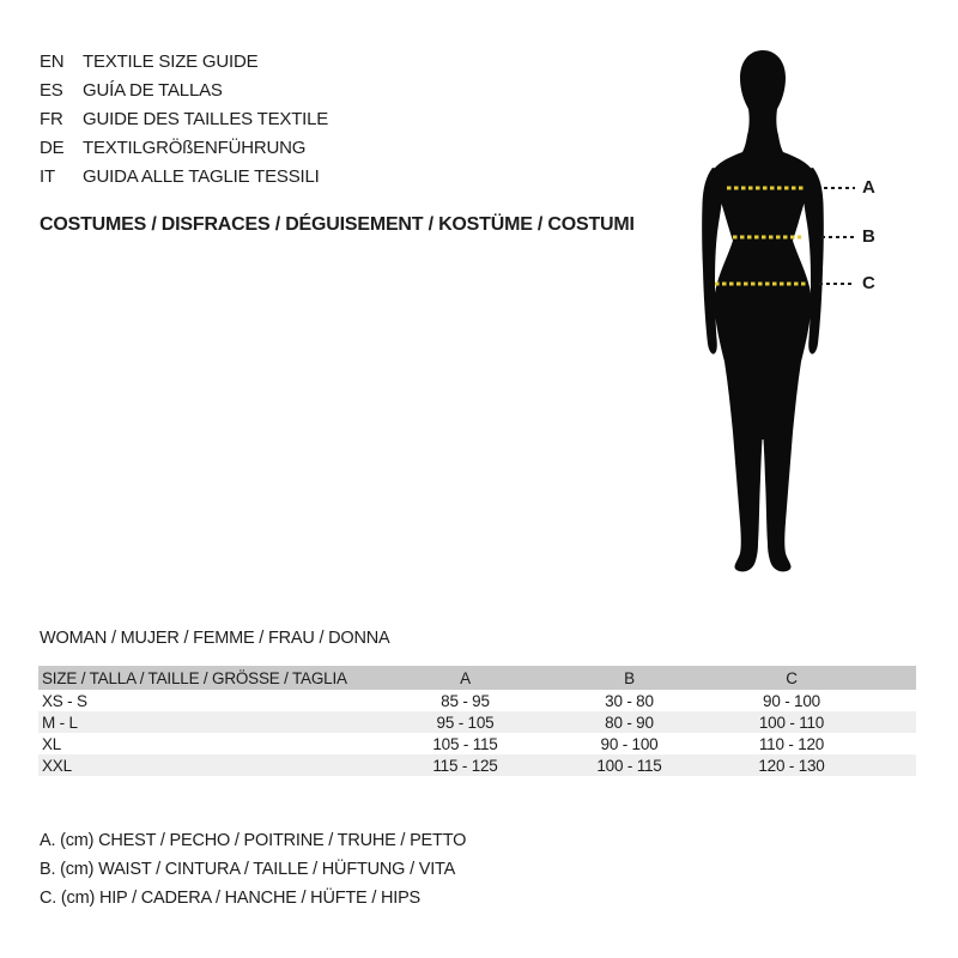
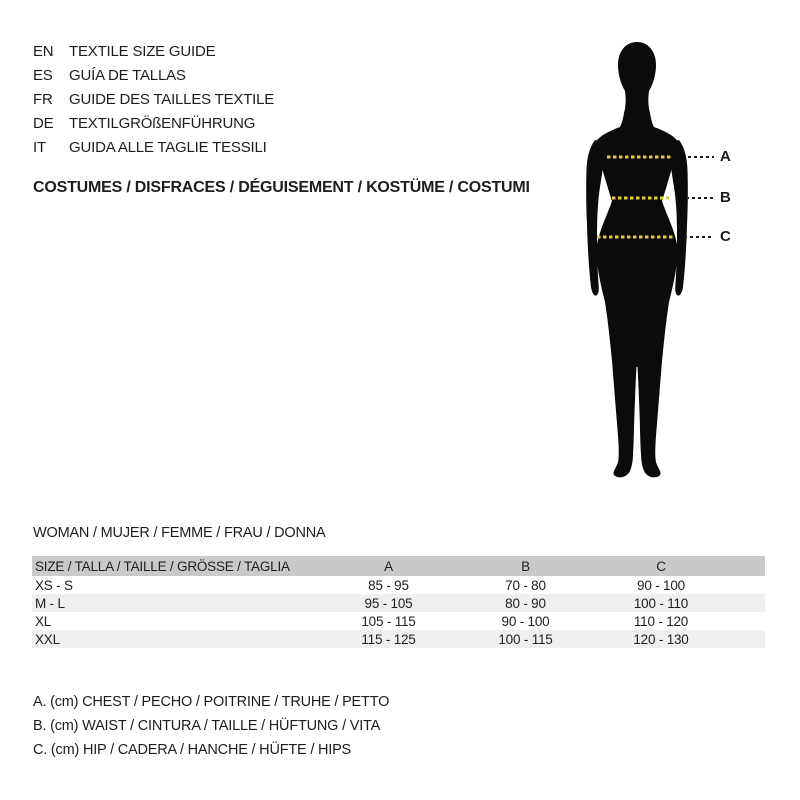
  EN
  TEXTILE SIZE GUIDE
  ES
  GUÍA DE TALLAS
  FR
  GUIDE DES TAILLES TEXTILE
  DE
  TEXTILGRÖßENFÜHRUNG
  IT
  GUIDA ALLE TAGLIE TESSILI
  COSTUMES / DISFRACES / DÉGUISEMENT / KOSTÜME / COSTUMI
  A
  B
  C
  WOMAN / MUJER / FEMME / FRAU / DONNA
  SIZE / TALLA / TAILLE / GRÖSSE / TAGLIA
  A
  B
  C
  XS - S
  85 - 95
- 30 - 80
+ 70 - 80
  90 - 100
  M - L
  95 - 105
  80 - 90
  100 - 110
  XL
  105 - 115
  90 - 100
  110 - 120
  XXL
  115 - 125
  100 - 115
  120 - 130
  A. (cm) CHEST / PECHO / POITRINE / TRUHE / PETTO
  B. (cm) WAIST / CINTURA / TAILLE / HÜFTUNG / VITA
  C. (cm) HIP / CADERA / HANCHE / HÜFTE / HIPS
